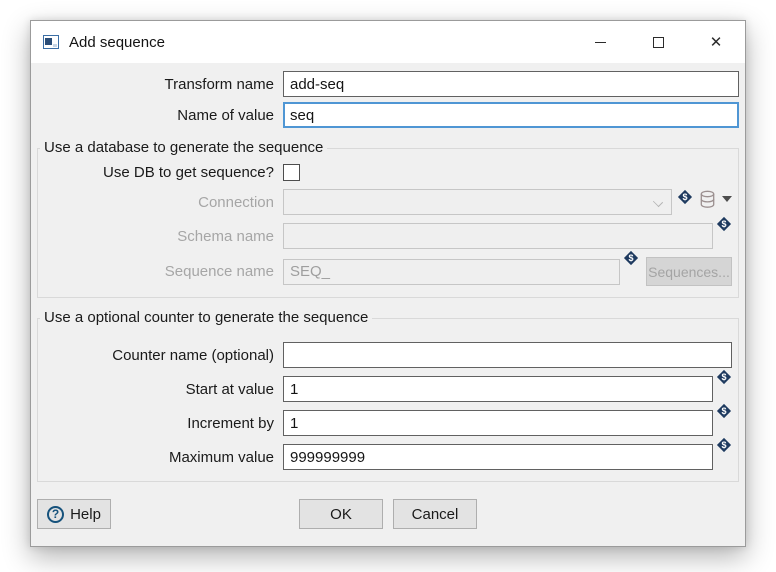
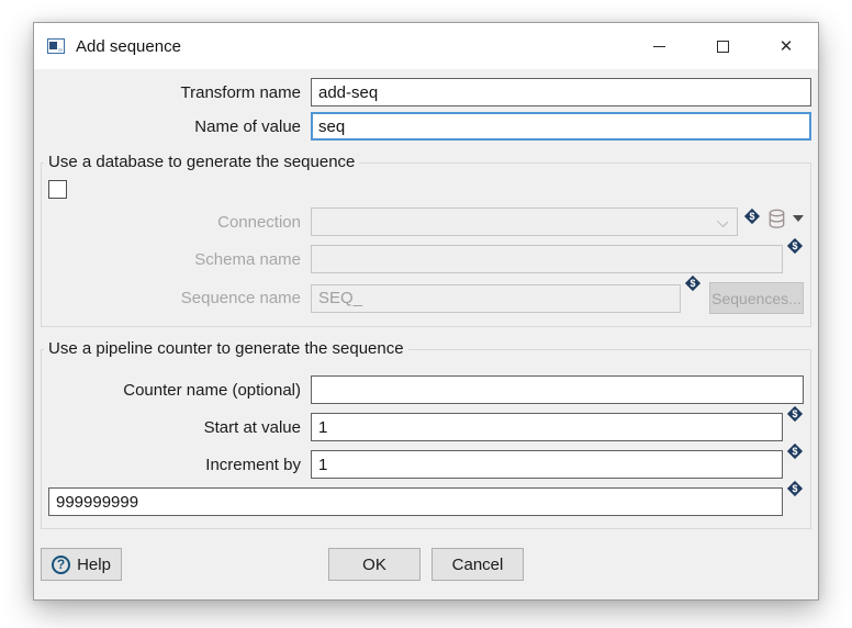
  Add sequence
  ✕
  Transform name
  add-seq
  Name of value
  seq
  Use a database to generate the sequence
- Use DB to get sequence?
  Connection
  $
  Schema name
  $
  Sequence name
  SEQ_
  $
  Sequences...
- Use a optional counter to generate the sequence
+ Use a pipeline counter to generate the sequence
  Counter name (optional)
  Start at value
  1
  $
  Increment by
  1
  $
- Maximum value
  999999999
  $
  ?
  Help
  OK
  Cancel
